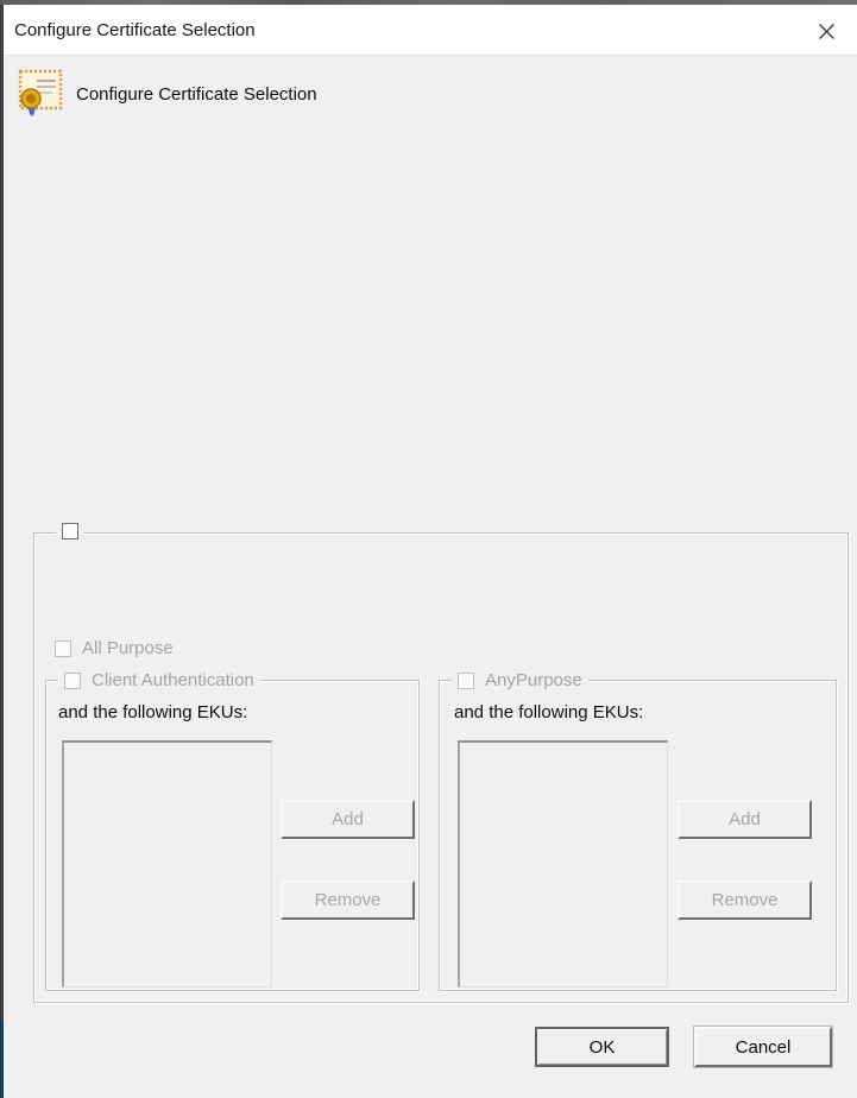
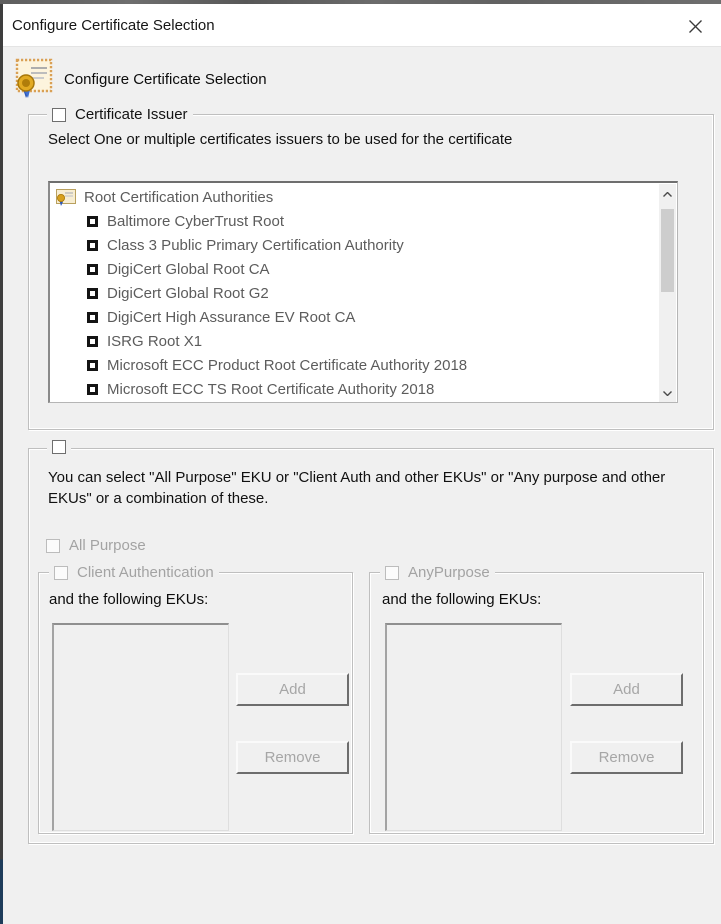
  Configure Certificate Selection
  Configure Certificate Selection
+ Certificate Issuer
+ Select One or multiple certificates issuers to be used for the certificate
+ Root Certification Authorities
+ Baltimore CyberTrust Root
+ Class 3 Public Primary Certification Authority
+ DigiCert Global Root CA
+ DigiCert Global Root G2
+ DigiCert High Assurance EV Root CA
+ ISRG Root X1
+ Microsoft ECC Product Root Certificate Authority 2018
+ Microsoft ECC TS Root Certificate Authority 2018
+ You can select "All Purpose" EKU or "Client Auth and other EKUs" or "Any purpose and other EKUs" or a combination of these.
  All Purpose
  Client Authentication
  and the following EKUs:
  Add
  Remove
  AnyPurpose
  and the following EKUs:
  Add
  Remove
- OK
- Cancel
